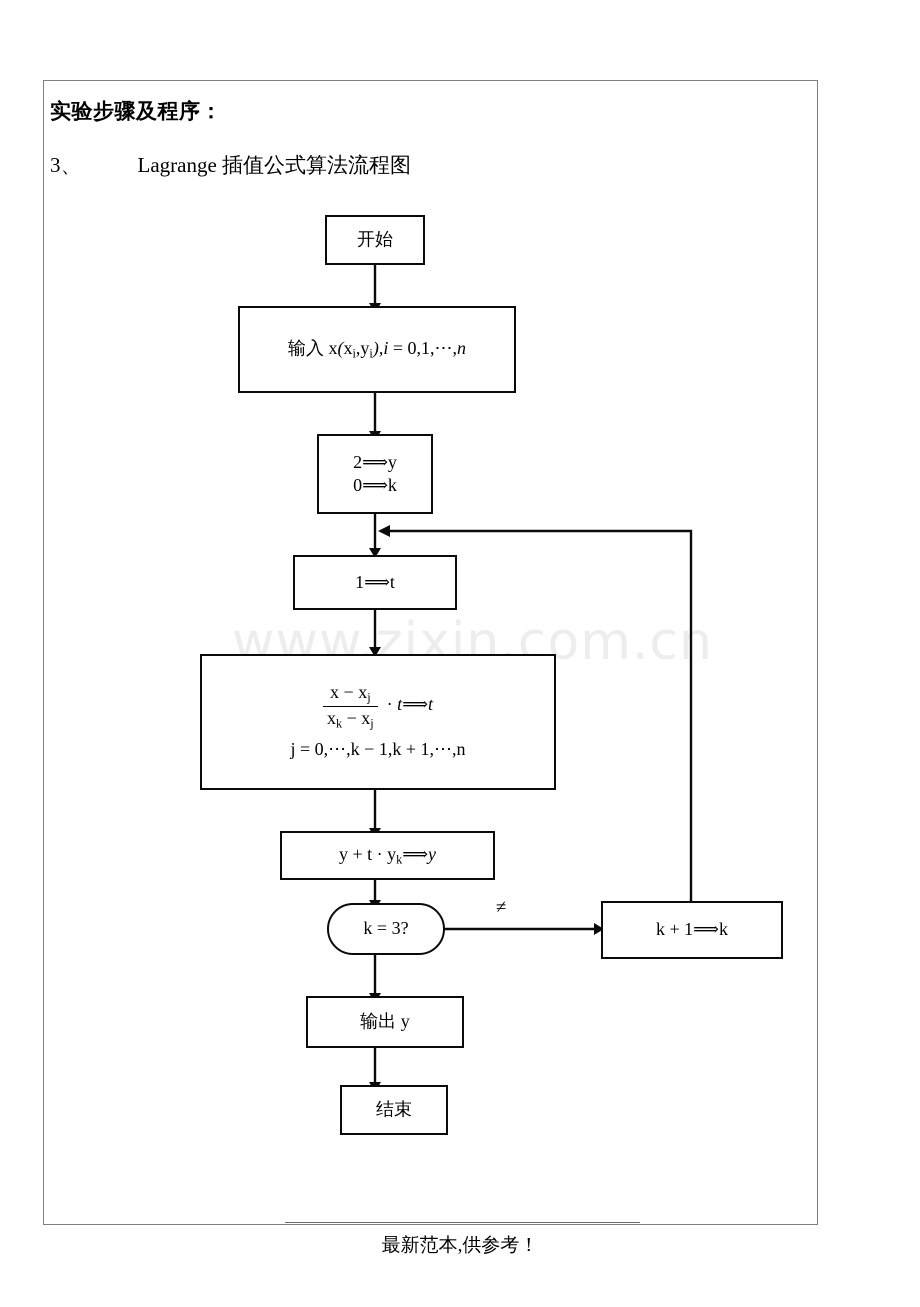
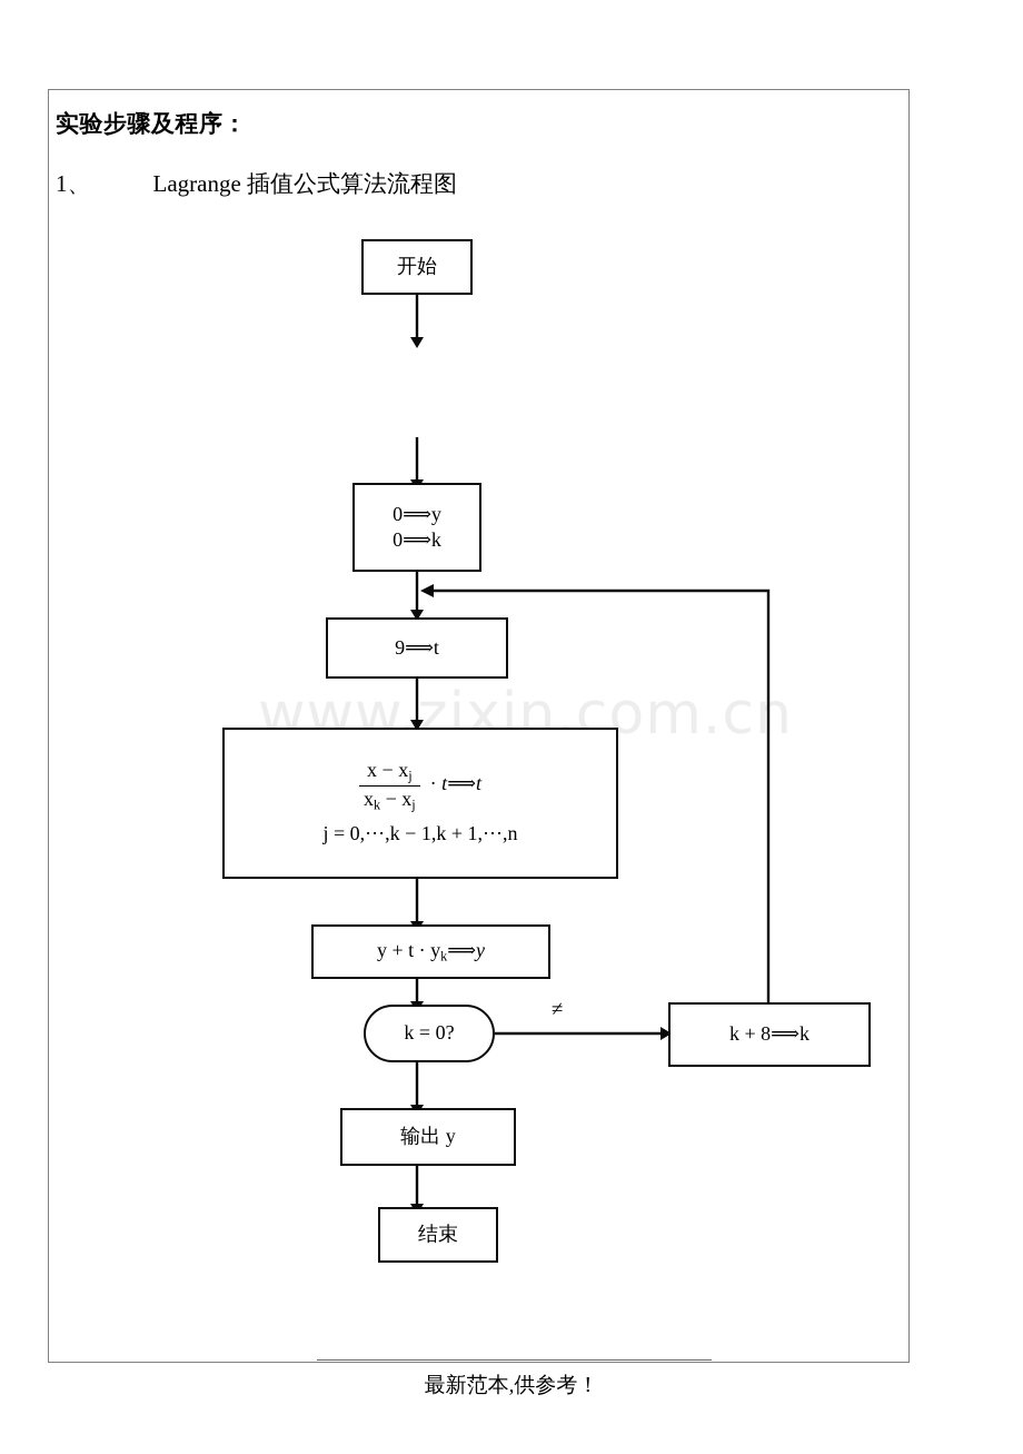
  实验步骤及程序：
- 3、 Lagrange 插值公式算法流程图
+ 1、 Lagrange 插值公式算法流程图
  www.zixin.com.cn
  开始
- 输入 x(xi,yi),i = 0,1,⋯,n
- 2⟹y
+ 0⟹y
  0⟹k
- 1⟹t
+ 9⟹t
  x − xj
  xk − xj
  · t⟹t
  j = 0,⋯,k − 1,k + 1,⋯,n
  y + t · yk⟹y
- k = 3?
+ k = 0?
  ≠
- k + 1⟹k
+ k + 8⟹k
  输出 y
  结束
  最新范本,供参考！
